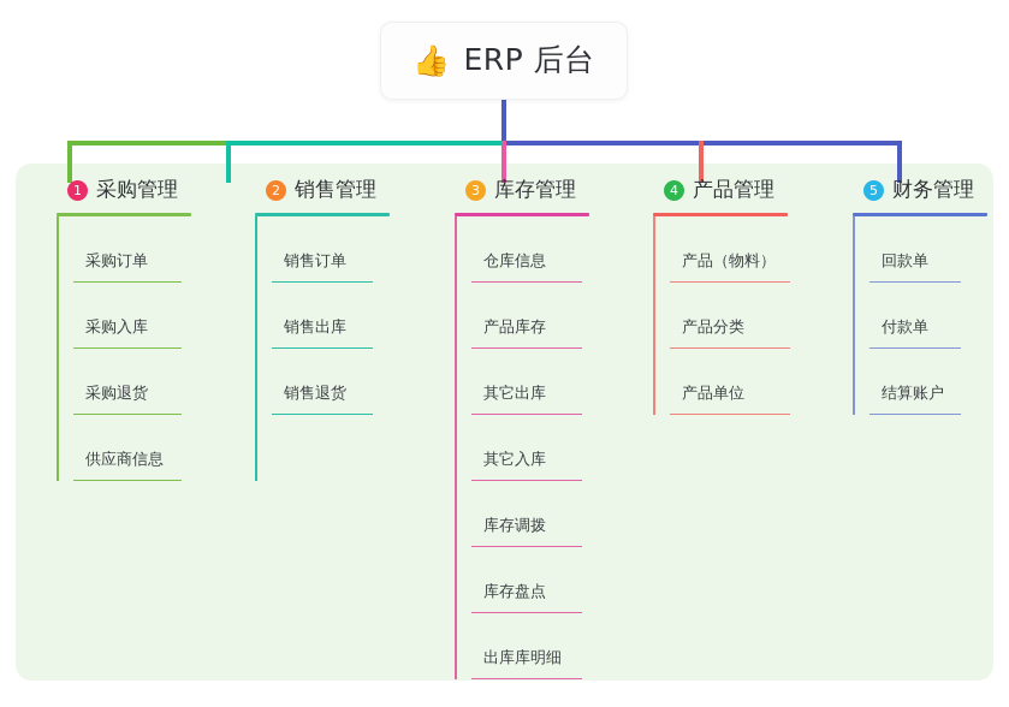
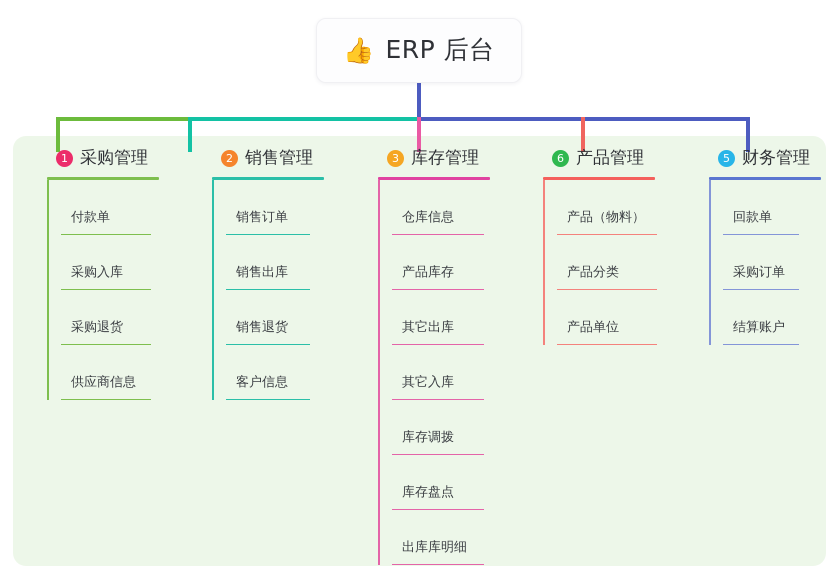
  👍
  ERP 后台
  1
  采购管理
- 采购订单
+ 付款单
  采购入库
  采购退货
  供应商信息
  2
  销售管理
  销售订单
  销售出库
  销售退货
+ 客户信息
  3
  库存管理
  仓库信息
  产品库存
  其它出库
  其它入库
  库存调拨
  库存盘点
  出库库明细
- 4
+ 6
  产品管理
  产品（物料）
  产品分类
  产品单位
  5
  财务管理
  回款单
- 付款单
+ 采购订单
  结算账户
